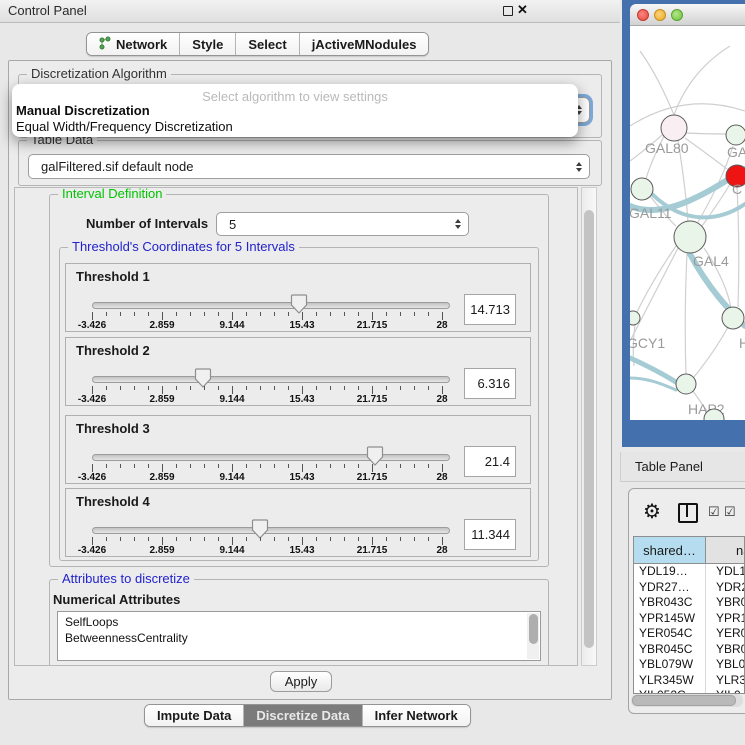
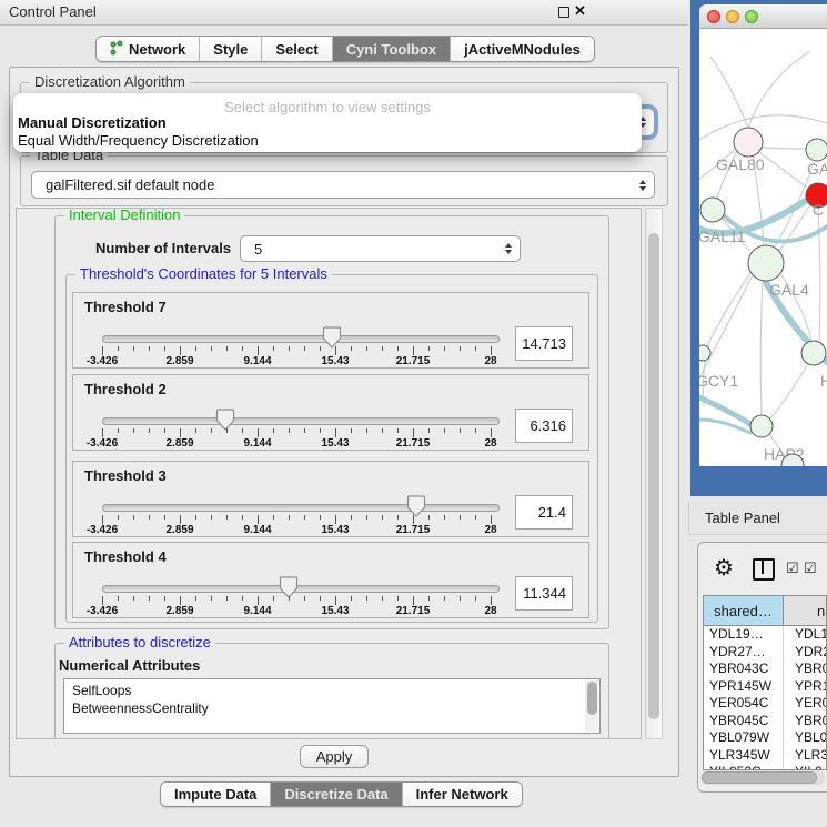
  Control Panel
  ✕
  Network
  Style
  Select
+ Cyni Toolbox
  jActiveMNodules
  Discretization Algorithm
  Table Data
  galFiltered.sif default node
  Select algorithm to view settings
  Manual Discretization
  Equal Width/Frequency Discretization
  Interval Definition
  Number of Intervals
  5
  Threshold's Coordinates for 5 Intervals
- Threshold 1
+ Threshold 7
  -3.426
  2.859
  9.144
  15.43
  21.715
  28
  14.713
  Threshold 2
  -3.426
  2.859
  9.144
  15.43
  21.715
  28
  6.316
  Threshold 3
  -3.426
  2.859
  9.144
  15.43
  21.715
  28
  21.4
  Threshold 4
  -3.426
  2.859
  9.144
  15.43
  21.715
  28
  11.344
  Attributes to discretize
  Numerical Attributes
  SelfLoops
  BetweennessCentrality
  Apply
  Impute Data
  Discretize Data
  Infer Network
  GAL80
  GA
  C
  GAL11
  GAL4
  GCY1
  H
  HA2
  Table Panel
  ⚙
  ☑
  ☑
  shared…
  YDL19…
  YDL1
  YDR27…
  YDR
  YBR043C
  YBR
  YPR145W
  YPR
  YER054C
  YER
  YBR045C
  YBR
  YBL079W
  YBL0
  YLR345W
  YLR3
